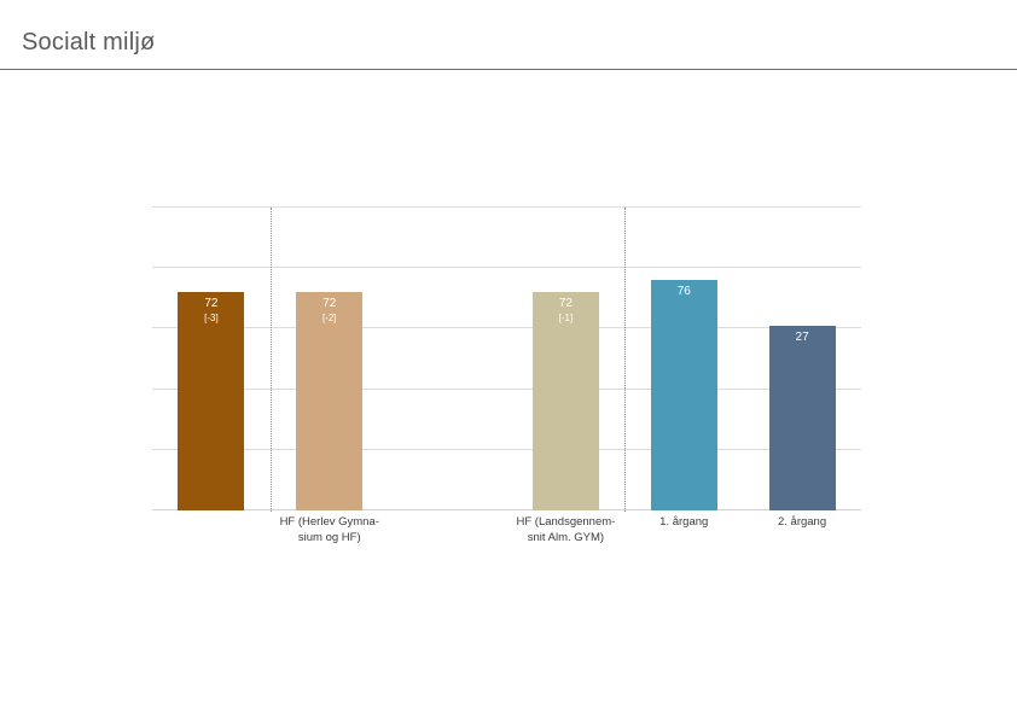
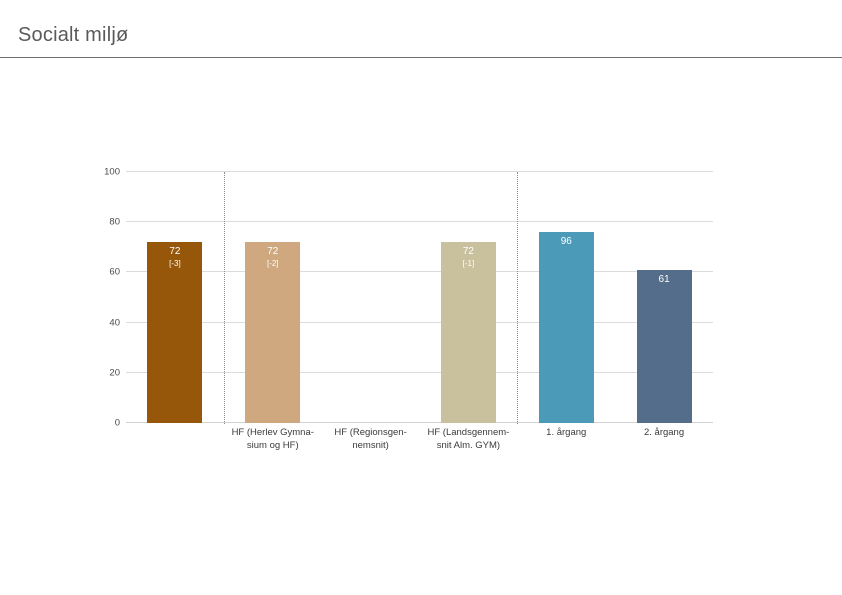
  Socialt miljø
+ 0
+ 20
+ 40
+ 60
+ 80
+ 100
  72
  [-3]
  72
  [-2]
  72
  [-1]
- 76
+ 96
- 27
+ 61
  HF (Herlev Gymna-
  sium og HF)
+ HF (Regionsgen-
+ nemsnit)
  HF (Landsgennem-
  snit Alm. GYM)
  1. årgang
  2. årgang
